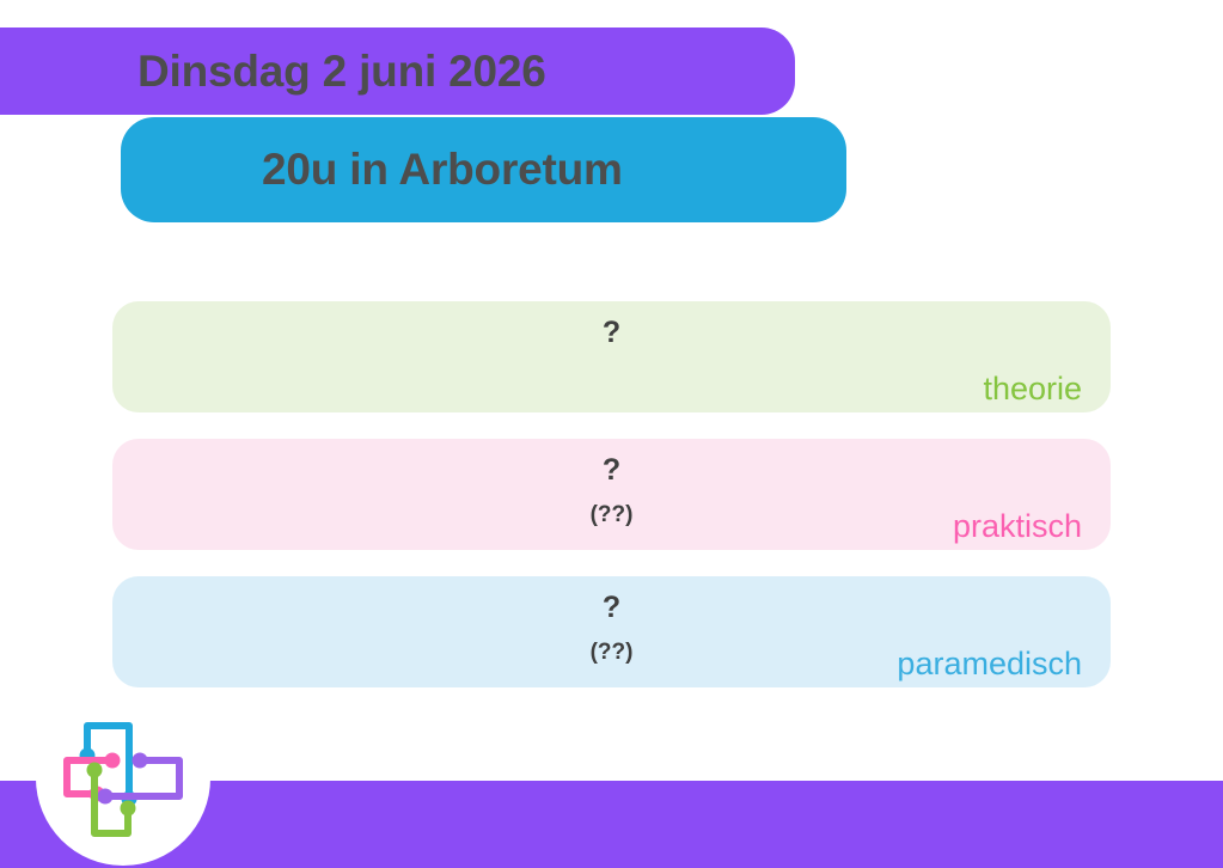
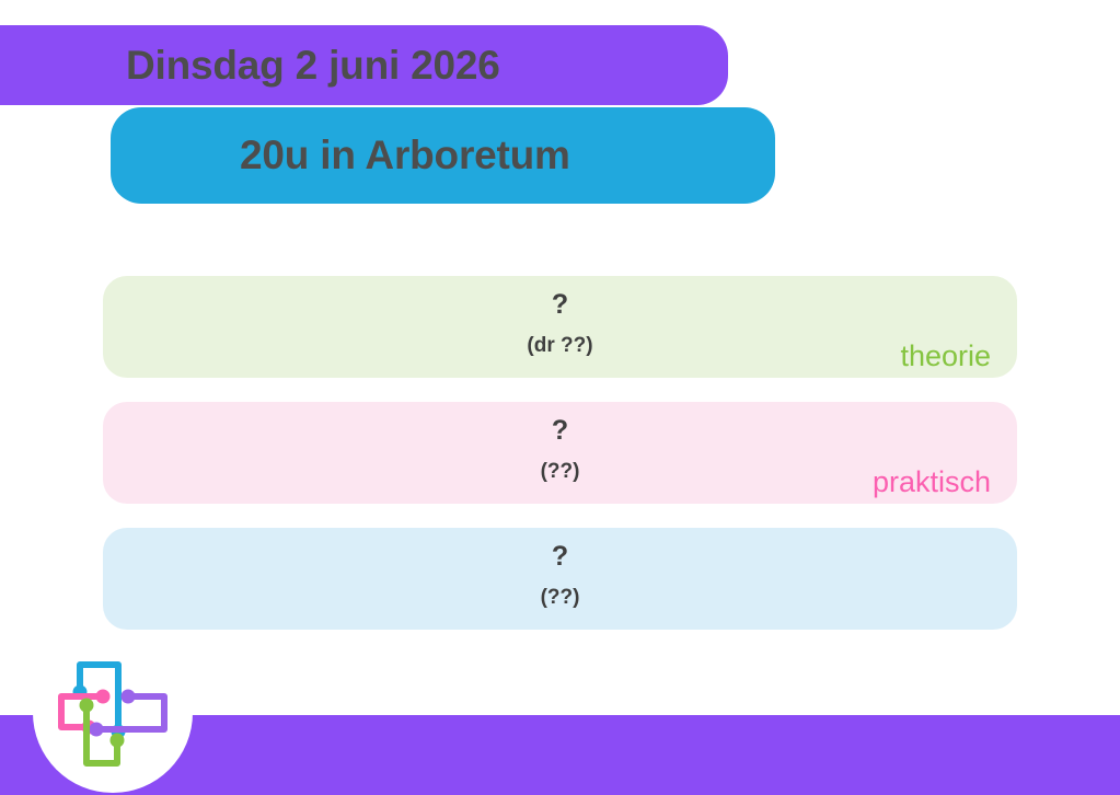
  Dinsdag 2 juni 2026
  20u in Arboretum
  ?
+ (dr ??)
  theorie
  ?
  (??)
  praktisch
  ?
  (??)
- paramedisch
